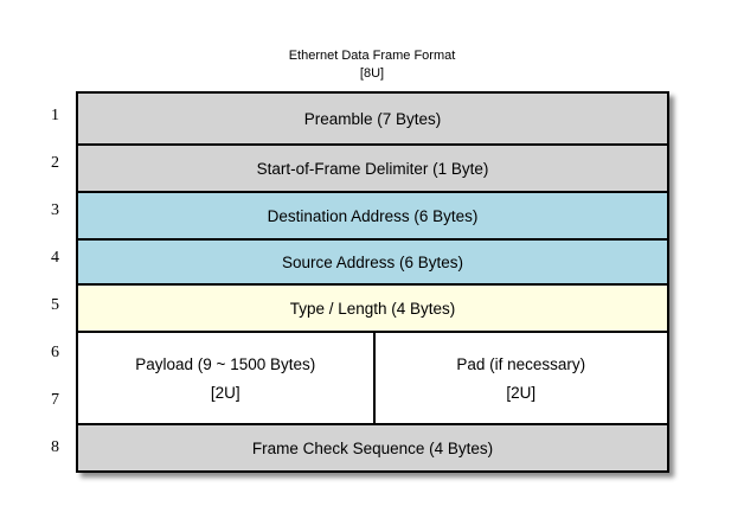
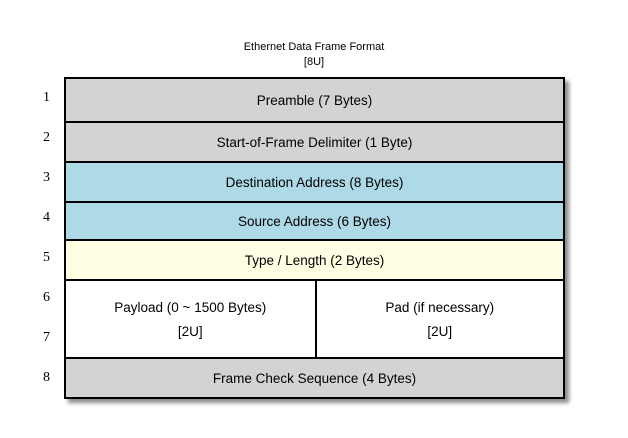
  Ethernet Data Frame Format
  [8U]
  1
  2
  3
  4
  5
  6
  7
  8
  Preamble (7 Bytes)
  Start-of-Frame Delimiter (1 Byte)
- Destination Address (6 Bytes)
+ Destination Address (8 Bytes)
  Source Address (6 Bytes)
- Type / Length (4 Bytes)
+ Type / Length (2 Bytes)
- Payload (9 ~ 1500 Bytes)
+ Payload (0 ~ 1500 Bytes)
  [2U]
  Pad (if necessary)
  [2U]
  Frame Check Sequence (4 Bytes)
